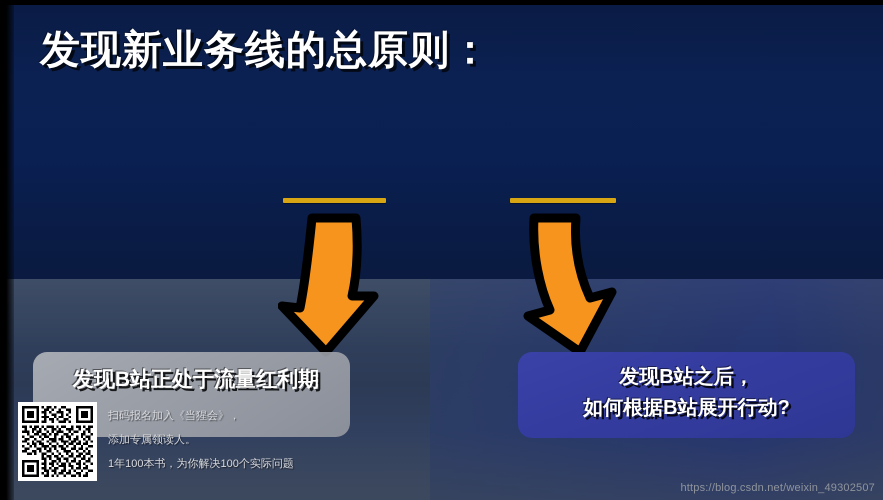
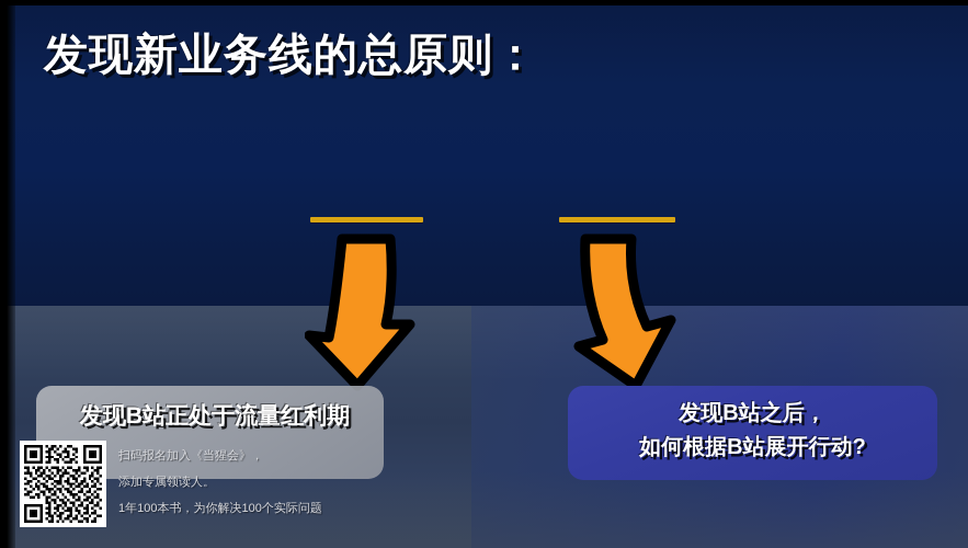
  发现新业务线的总原则：
  发现B站正处于流量红利期
  发现B站之后，
  如何根据B站展开行动?
  扫码报名加入《当猩会》，
  添加专属领读人。
  1年100本书，为你解决100个实际问题
- https://blog.csdn.net/weixin_49302507
